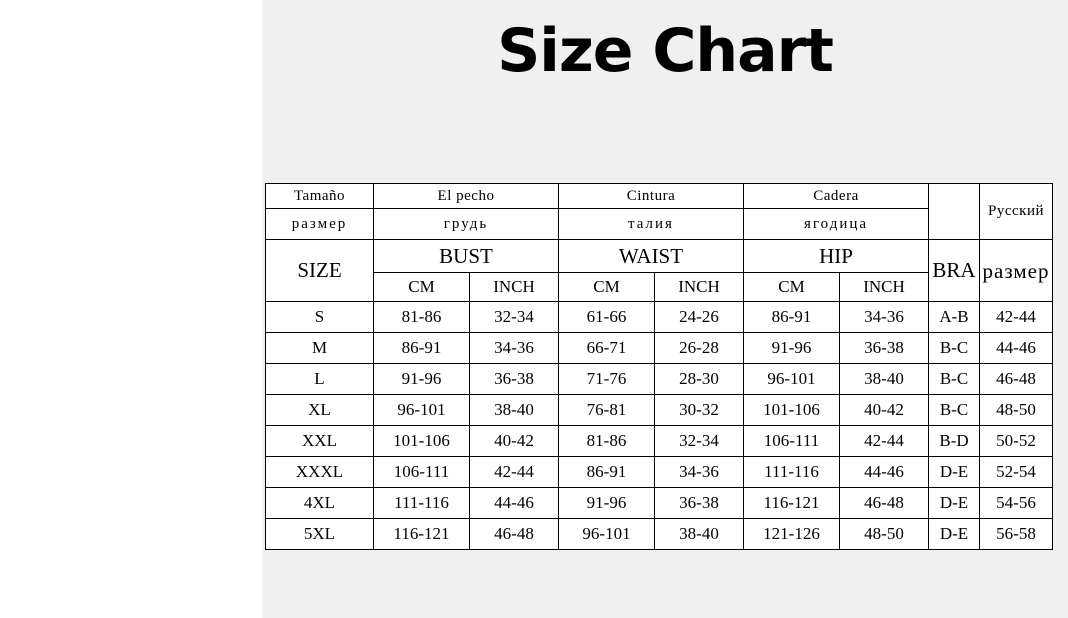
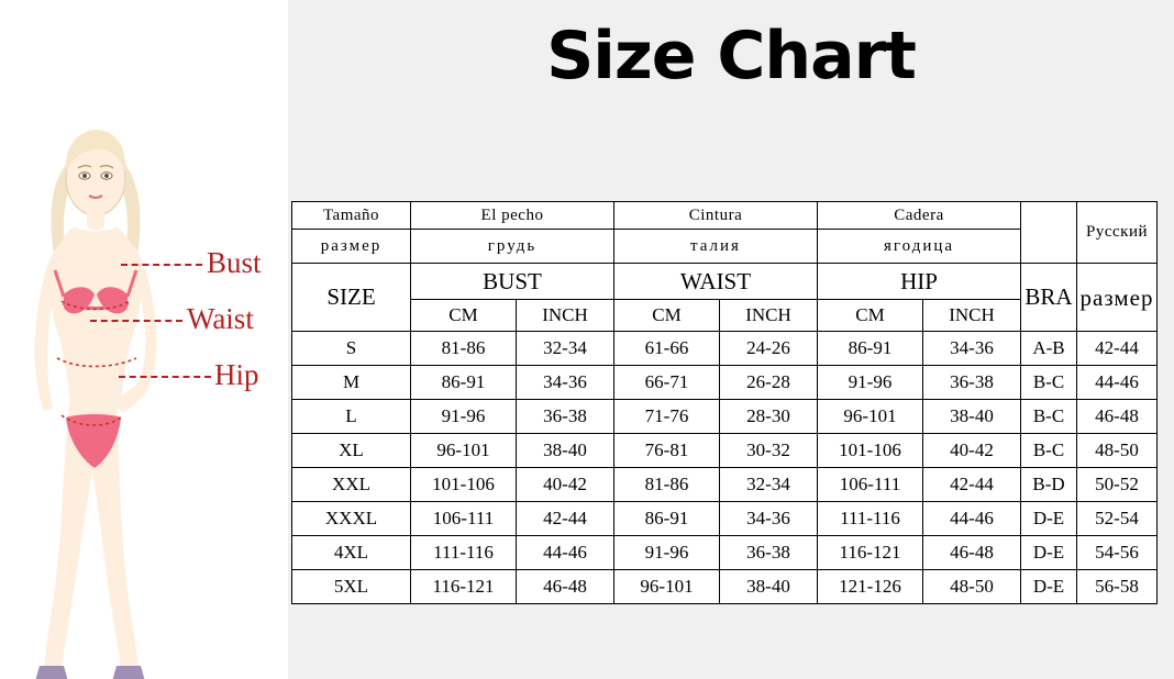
  Size Chart
+ Bust
+ Waist
+ Hip
  Tamaño	El pecho	Cintura	Cadera		Русский
  размер	грудь	талия	ягодица
  SIZE	BUST	WAIST	HIP	BRA	размер
  CM	INCH	CM	INCH	CM	INCH
  S	81-86	32-34	61-66	24-26	86-91	34-36	A-B	42-44
  M	86-91	34-36	66-71	26-28	91-96	36-38	B-C	44-46
  L	91-96	36-38	71-76	28-30	96-101	38-40	B-C	46-48
  XL	96-101	38-40	76-81	30-32	101-106	40-42	B-C	48-50
  XXL	101-106	40-42	81-86	32-34	106-111	42-44	B-D	50-52
  XXXL	106-111	42-44	86-91	34-36	111-116	44-46	D-E	52-54
  4XL	111-116	44-46	91-96	36-38	116-121	46-48	D-E	54-56
  5XL	116-121	46-48	96-101	38-40	121-126	48-50	D-E	56-58
